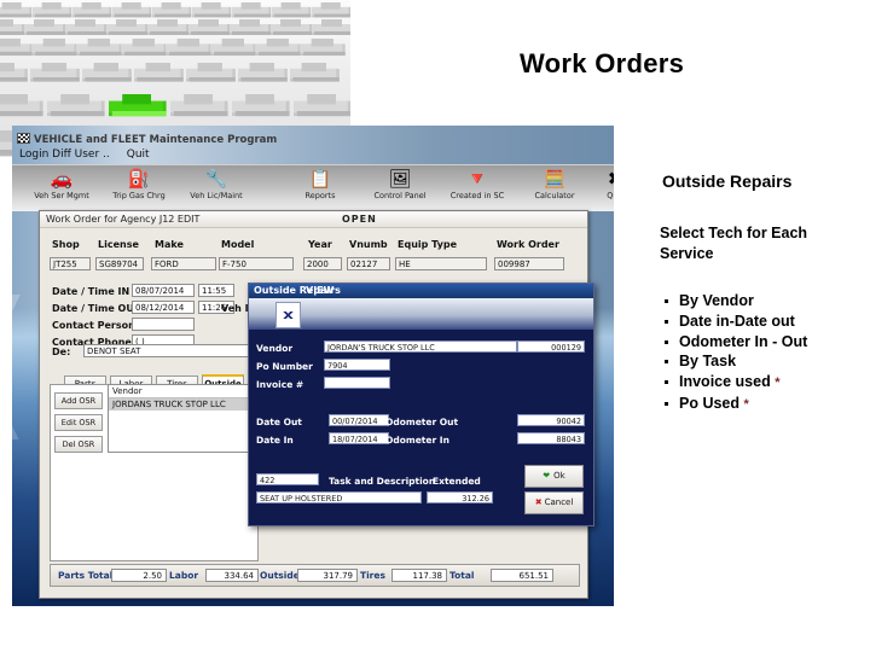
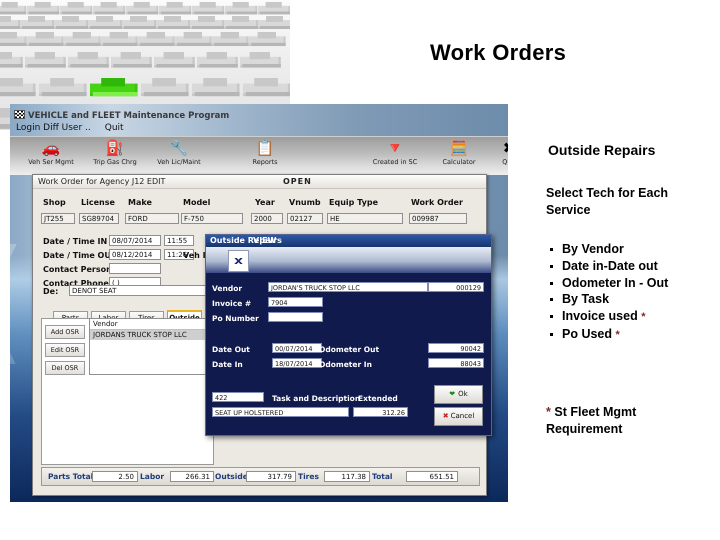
  Work Orders
  Outside Repairs
  Select Tech for Each Service
  By Vendor
  Date in-Date out
  Odometer In - Out
  By Task
  Invoice used *
  Po Used *
+ * St Fleet Mgmt Requirement
  VEHICLE and FLEET Maintenance Program
  Login Diff User .. Quit
  🚗
  Veh Ser Mgmt
  ⛽
  Trip Gas Chrg
  🔧
  Veh Lic/Maint
  📋
  Reports
- 🖼
- Control Panel
  🔻
  Created in SC
  🧮
  Calculator
  Work Order for Agency J12 EDIT
  OPEN
  Shop
  JT255
  License
  SG89704
  Make
  FORD
  Model
  F-750
  Year
  2000
  Vnumb
  02127
  Equip Type
  HE
  Work Order
  009987
  Date / Time IN
  08/07/2014
  11:55
  Date / Time OU
  08/12/2014
  11:26
  Contact Perso
  Contact Phone
  ( )
  De:
  DENOT SEAT
  Add OSR
  Edit OSR
  Del OSR
  Vendor
  JORDANS TRUCK STOP LLC
  Parts Tota
  2.50
  Labor
- 334.64
+ 266.31
  Outsid
  317.79
  Tires
  117.38
  Total
  651.51
  Outside Repairs
  VIEW
  Vendor
  JORDAN'S TRUCK STOP LLC
- Po Number
+ Invoice #
  7904
- Invoice #
+ Po Number
  000129
  Date Out
  00/07/2014
  Odometer Out
  90042
  Date In
  18/07/2014
  Odometer In
  88043
  422
  Task and Description
  Extended
  SEAT UP HOLSTERED
  312.26
  ❤ Ok
  ✖ Cancel
